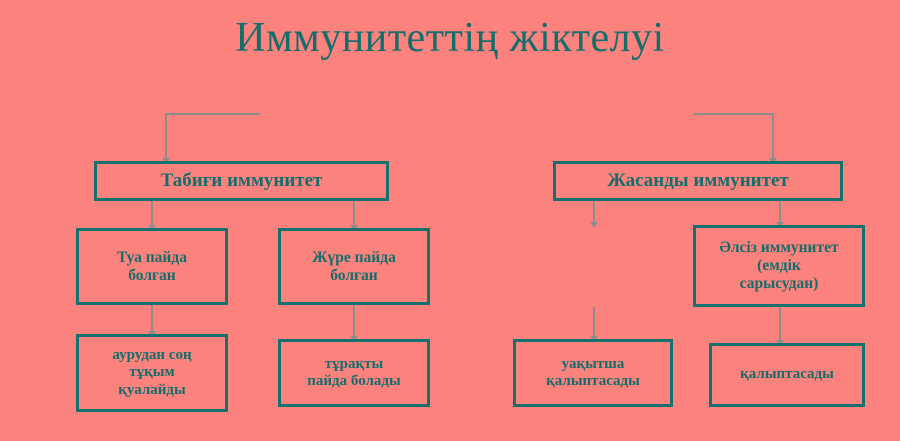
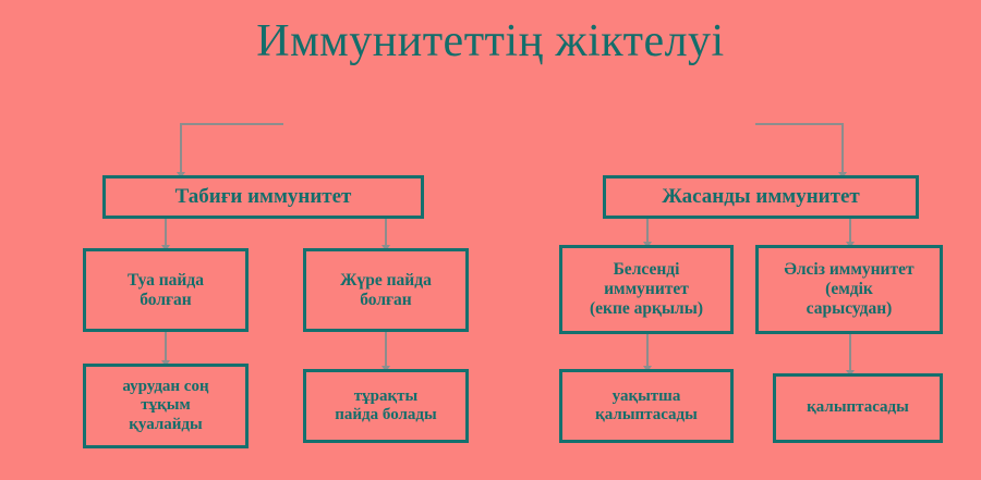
  Иммунитеттің жіктелуі
  Табиғи иммунитет
  Жасанды иммунитет
  Туа пайда
  болған
  Жүре пайда
  болған
+ Белсенді
+ иммунитет
+ (екпе арқылы)
  Әлсіз иммунитет
  (емдік
  сарысудан)
  аурудан соң
  тұқым
  қуалайды
  тұрақты
  пайда болады
  уақытша
  қалыптасады
  қалыптасады
